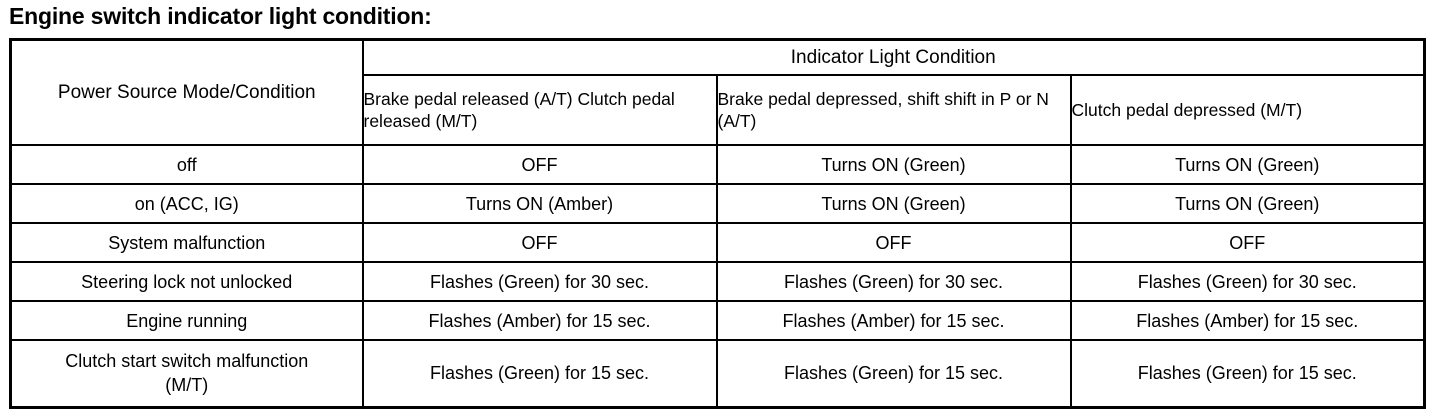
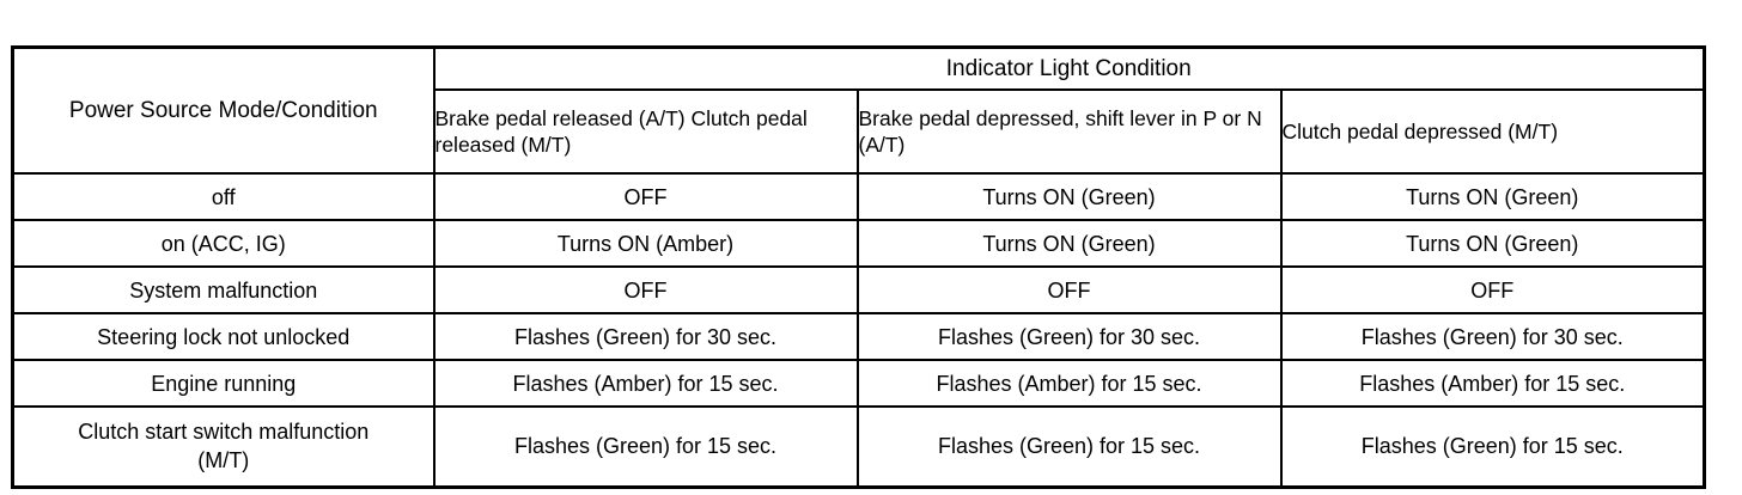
- Engine switch indicator light condition:
  Power Source Mode/Condition	Indicator Light Condition
- Brake pedal released (A/T) Clutch pedal released (M/T)	Brake pedal depressed, shift shift in P or N (A/T)	Clutch pedal depressed (M/T)
+ Brake pedal released (A/T) Clutch pedal released (M/T)	Brake pedal depressed, shift lever in P or N (A/T)	Clutch pedal depressed (M/T)
  off	OFF	Turns ON (Green)	Turns ON (Green)
  on (ACC, IG)	Turns ON (Amber)	Turns ON (Green)	Turns ON (Green)
  System malfunction	OFF	OFF	OFF
  Steering lock not unlocked	Flashes (Green) for 30 sec.	Flashes (Green) for 30 sec.	Flashes (Green) for 30 sec.
  Engine running	Flashes (Amber) for 15 sec.	Flashes (Amber) for 15 sec.	Flashes (Amber) for 15 sec.
  Clutch start switch malfunction (M/T)	Flashes (Green) for 15 sec.	Flashes (Green) for 15 sec.	Flashes (Green) for 15 sec.
